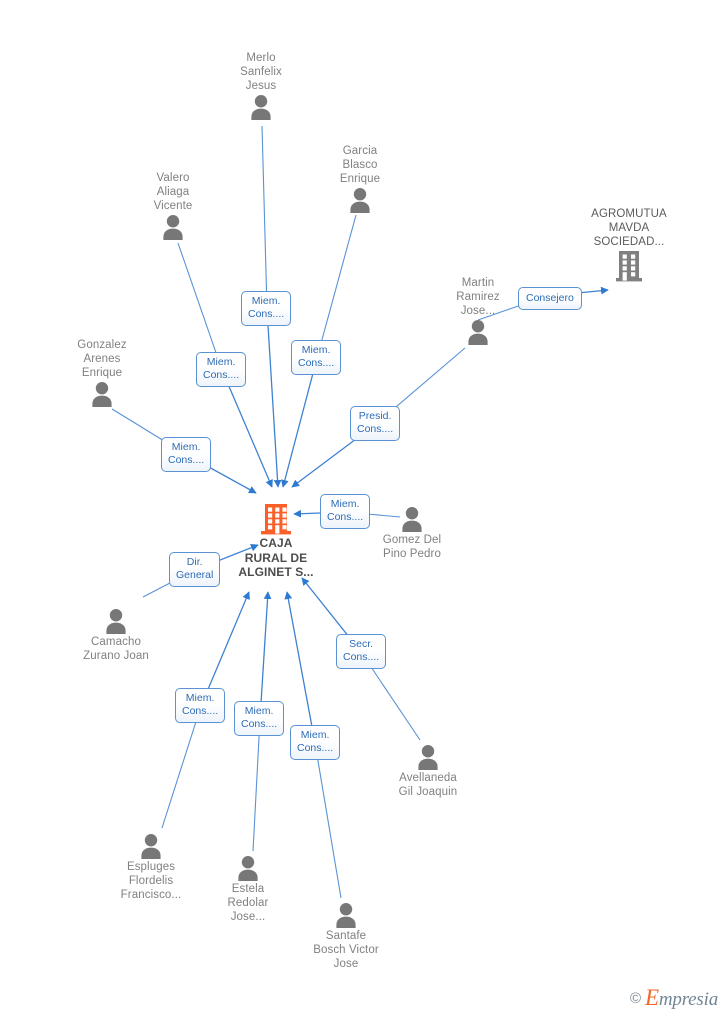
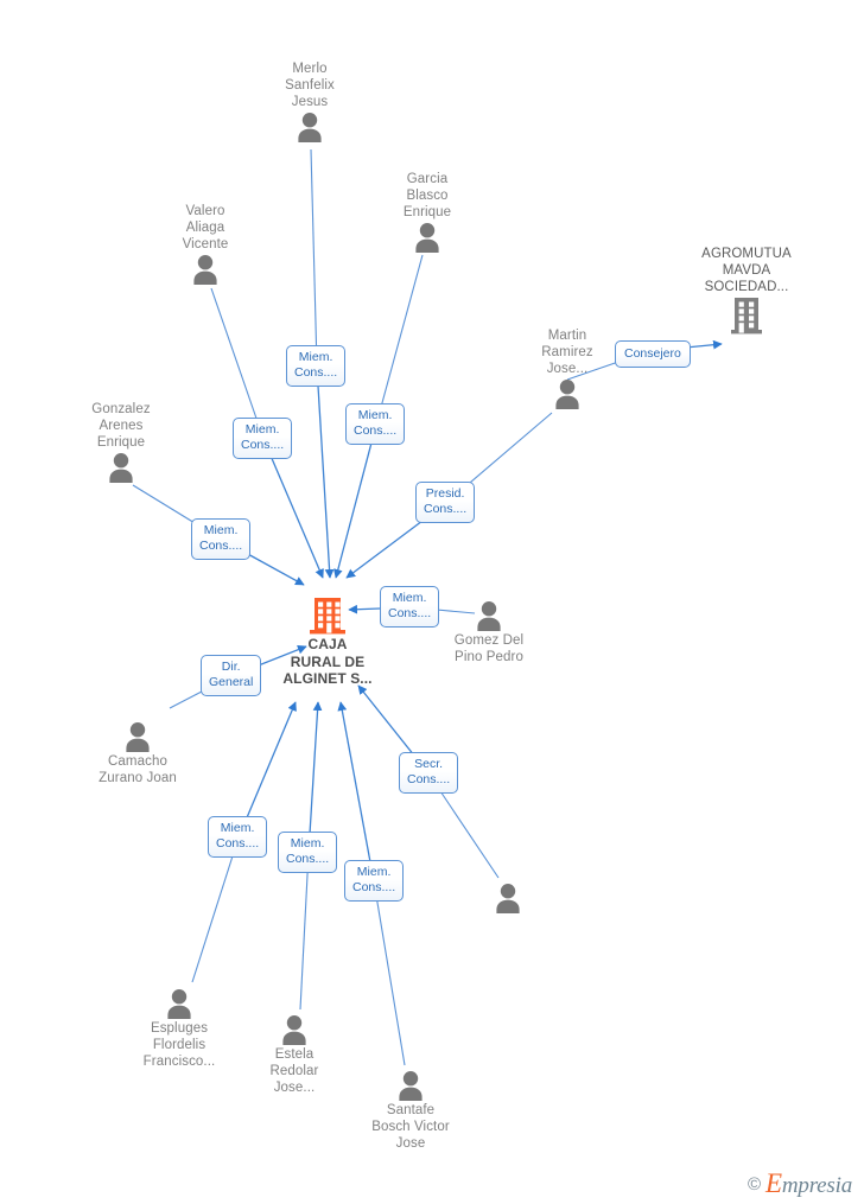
  Merlo
  Sanfelix
  Jesus
  Valero
  Aliaga
  Vicente
  Garcia
  Blasco
  Enrique
  Gonzalez
  Arenes
  Enrique
  Martin
  Ramirez
  Jose...
  AGROMUTUA
  MAVDA
  SOCIEDAD...
  CAJA
  RURAL DE
  ALGINET S...
  Gomez Del
  Pino Pedro
  Camacho
  Zurano Joan
- Avellaneda
- Gil Joaquin
  Espluges
  Flordelis
  Francisco...
  Estela
  Redolar
  Jose...
  Santafe
  Bosch Victor
  Jose
  Miem.
  Cons....
  Miem.
  Cons....
  Miem.
  Cons....
  Miem.
  Cons....
  Presid.
  Cons....
  Consejero
  Miem.
  Cons....
  Dir.
  General
  Miem.
  Cons....
  Miem.
  Cons....
  Miem.
  Cons....
  Secr.
  Cons....
  ©
  Empresia
